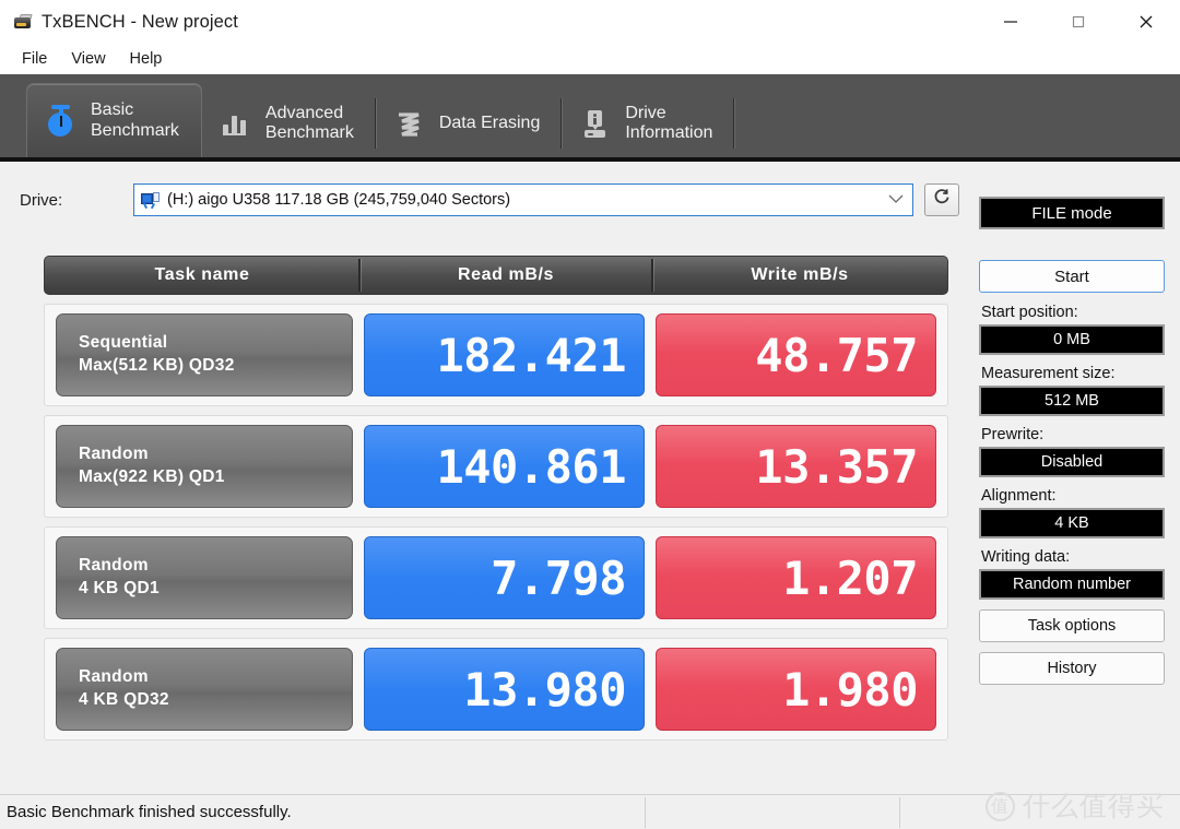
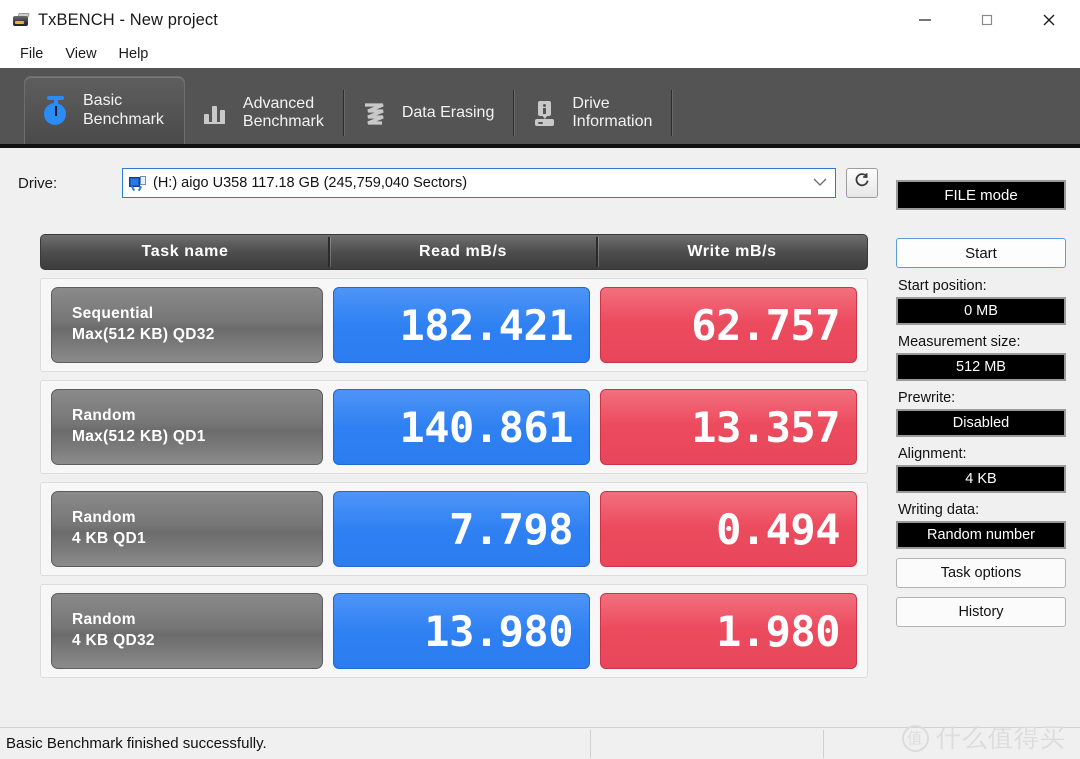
  TxBENCH - New project
  File
  View
  Help
  Basic
  Benchmark
  Advanced
  Benchmark
  Data Erasing
  Drive
  Information
  Drive:
  (H:) aigo U358 117.18 GB (245,759,040 Sectors)
  Task name
  Read mB/s
  Write mB/s
  Sequential
  Max(512 KB) QD32
  182.421
- 48.757
+ 62.757
  Random
- Max(922 KB) QD1
+ Max(512 KB) QD1
  140.861
  13.357
  Random
  4 KB QD1
  7.798
- 1.207
+ 0.494
  Random
  4 KB QD32
  13.980
  1.980
  FILE mode
  Start
  Start position:
  0 MB
  Measurement size:
  512 MB
  Prewrite:
  Disabled
  Alignment:
  4 KB
  Writing data:
  Random number
  Task options
  History
  Basic Benchmark finished successfully.
  什么值得买
